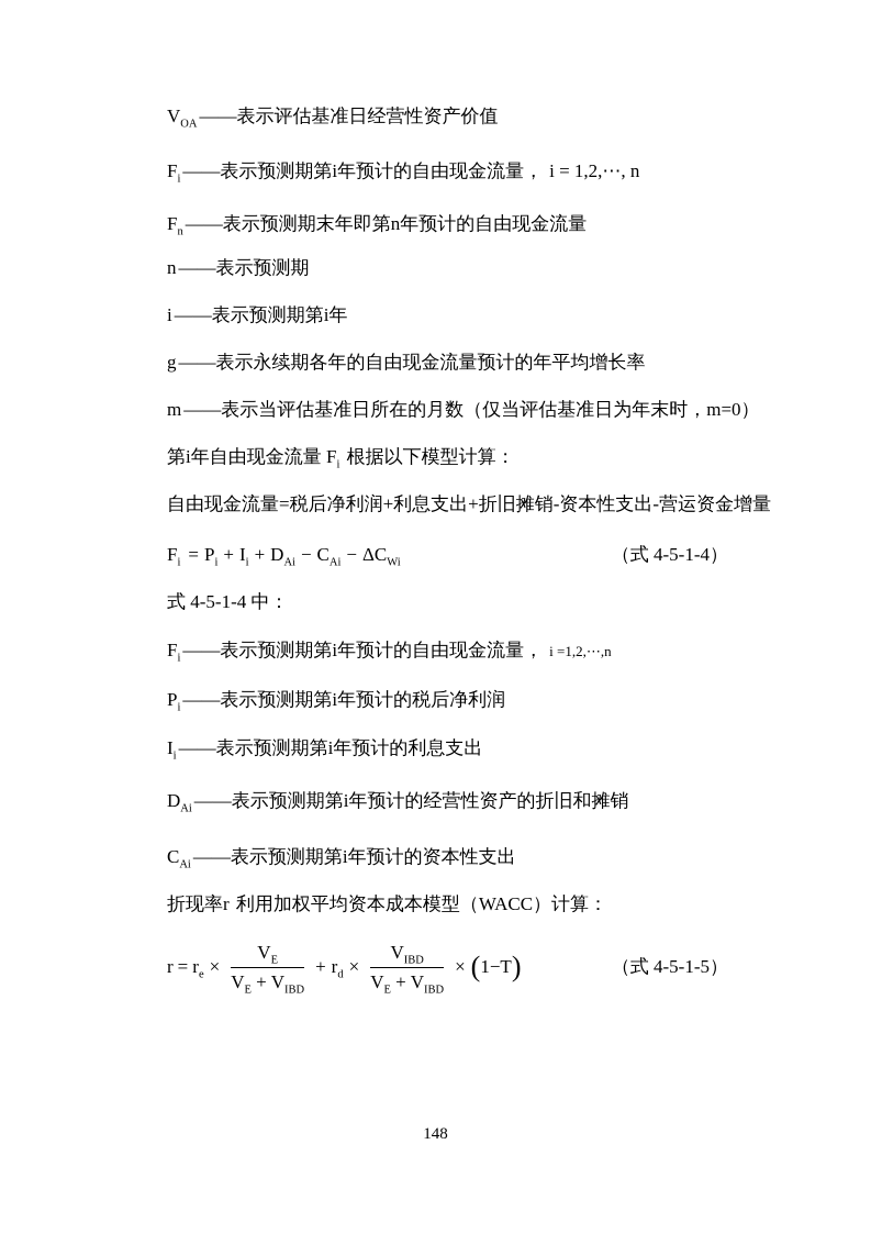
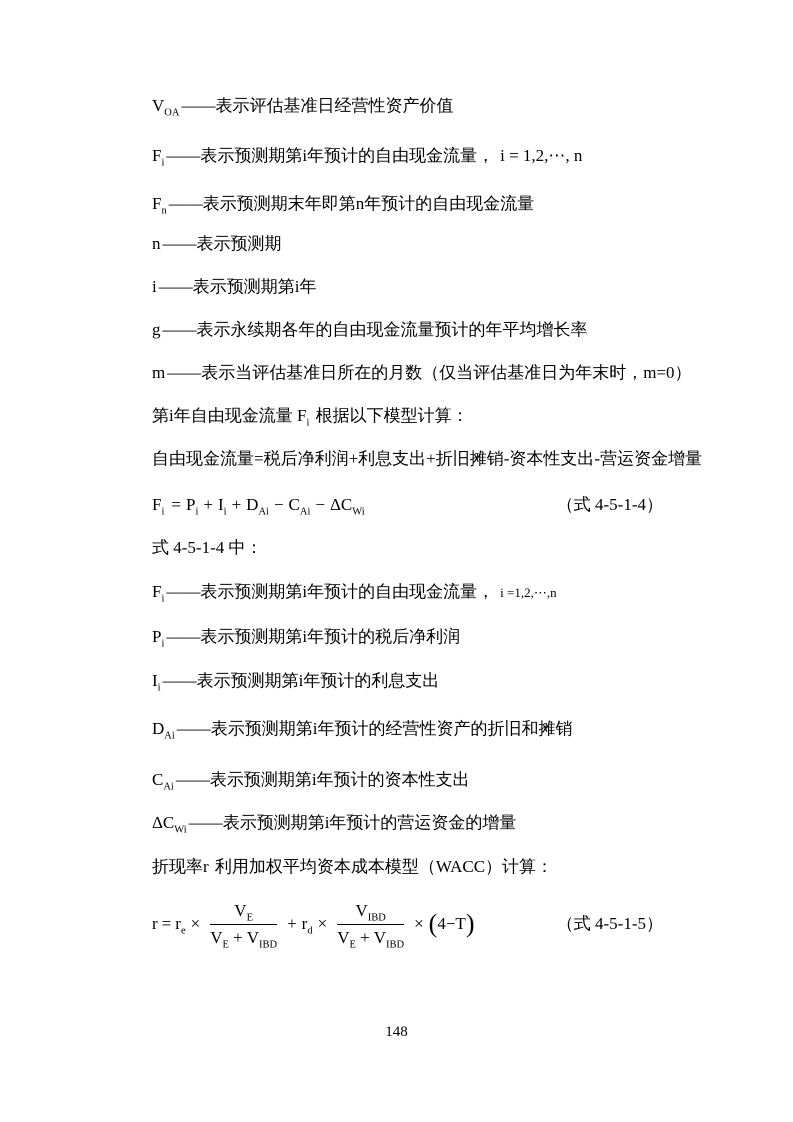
  VOA——表示评估基准日经营性资产价值
  Fi——表示预测期第i年预计的自由现金流量， i = 1,2,⋯, n
  Fn——表示预测期末年即第n年预计的自由现金流量
  n——表示预测期
  i——表示预测期第i年
  g——表示永续期各年的自由现金流量预计的年平均增长率
  m——表示当评估基准日所在的月数（仅当评估基准日为年末时，m=0）
  第i年自由现金流量 Fi 根据以下模型计算：
  自由现金流量=税后净利润+利息支出+折旧摊销-资本性支出-营运资金增量
  Fi
  =
  Pi
  +
  Ii
  +
  DAi
  −
  CAi
  −
  ΔCWi
  （式 4-5-1-4）
  式 4-5-1-4 中：
  Fi——表示预测期第i年预计的自由现金流量， i =1,2,⋯,n
  Pi——表示预测期第i年预计的税后净利润
  Ii——表示预测期第i年预计的利息支出
  DAi——表示预测期第i年预计的经营性资产的折旧和摊销
  CAi——表示预测期第i年预计的资本性支出
+ ΔCWi——表示预测期第i年预计的营运资金的增量
  折现率r 利用加权平均资本成本模型（WACC）计算：
  r
  =
  re
  ×
  VE
  VE + VIBD
  +
  rd
  ×
  VIBD
  VE + VIBD
  ×
- (1−T)
+ (4−T)
  （式 4-5-1-5）
  148
